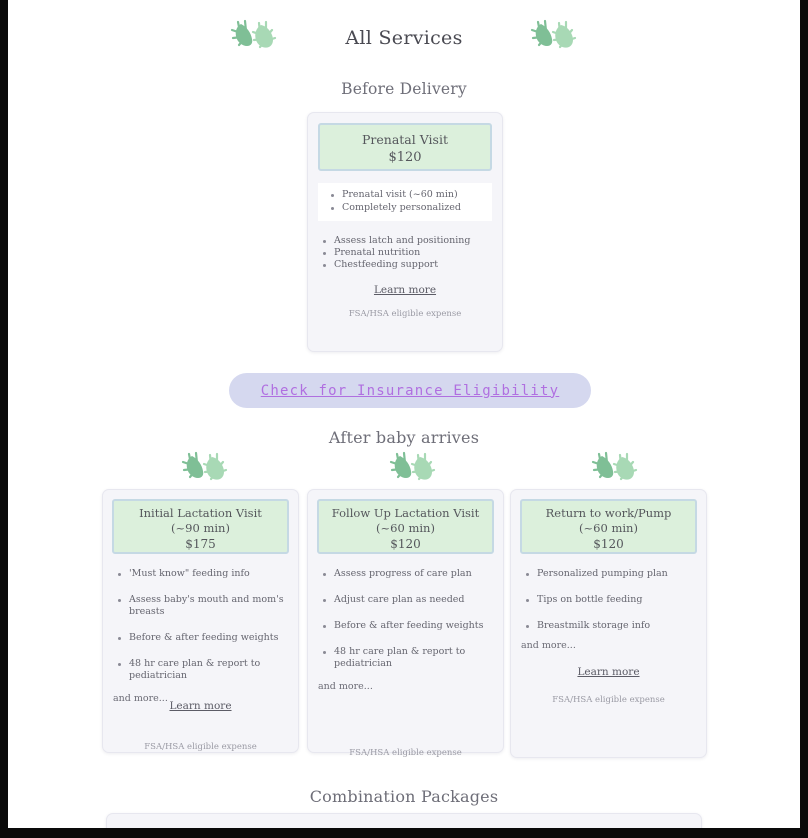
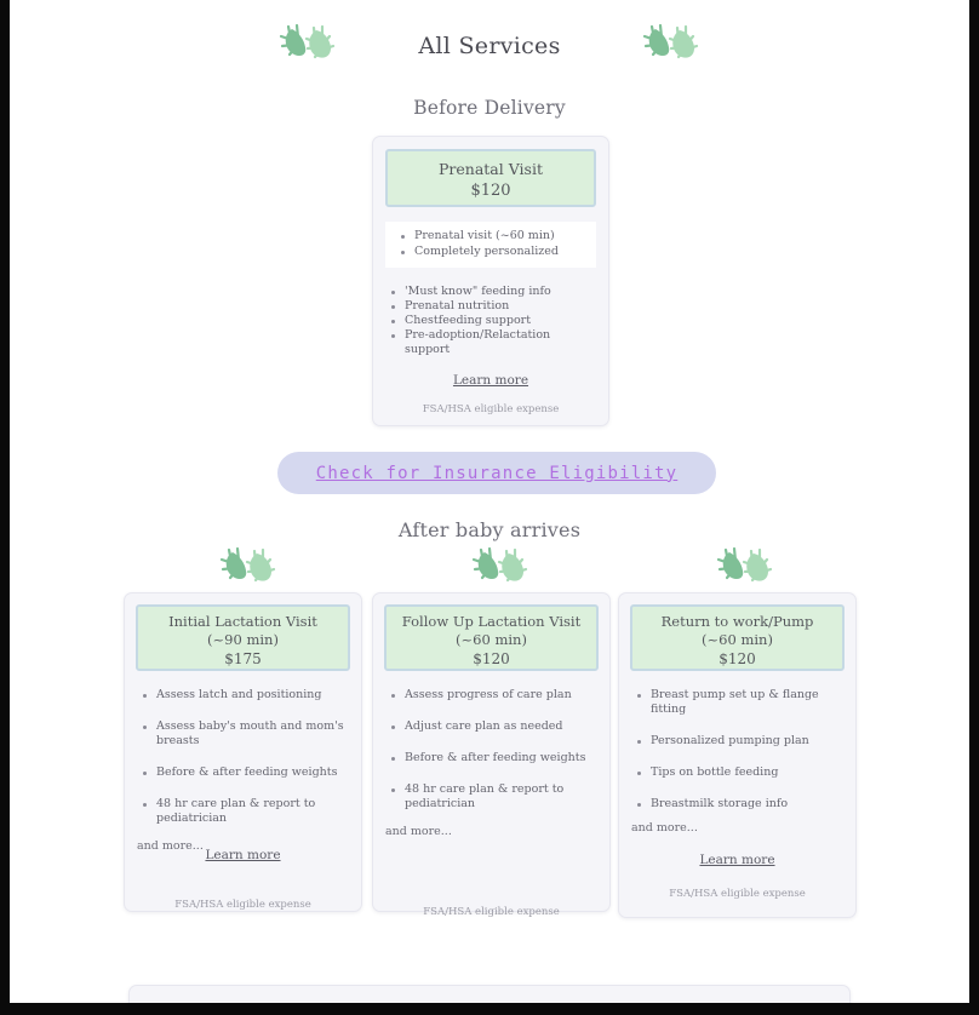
  All Services
  Before Delivery
  Prenatal Visit
  $120
  Prenatal visit (~60 min)
  Completely personalized
- Assess latch and positioning
+ 'Must know" feeding info
  Prenatal nutrition
  Chestfeeding support
+ Pre-adoption/Relactation support
  Learn more
  FSA/HSA eligible expense
  Check for Insurance Eligibility
  After baby arrives
  Initial Lactation Visit
  (~90 min)
  $175
- 'Must know" feeding info
+ Assess latch and positioning
  Assess baby's mouth and mom's breasts
  Before & after feeding weights
  48 hr care plan & report to pediatrician
  and more...
  Learn more
  FSA/HSA eligible expense
  Follow Up Lactation Visit
  (~60 min)
  $120
  Assess progress of care plan
  Adjust care plan as needed
  Before & after feeding weights
  48 hr care plan & report to pediatrician
  and more...
  FSA/HSA eligible expense
  Return to work/Pump
  (~60 min)
  $120
+ Breast pump set up & flange fitting
  Personalized pumping plan
  Tips on bottle feeding
  Breastmilk storage info
  and more...
  Learn more
  FSA/HSA eligible expense
- Combination Packages
